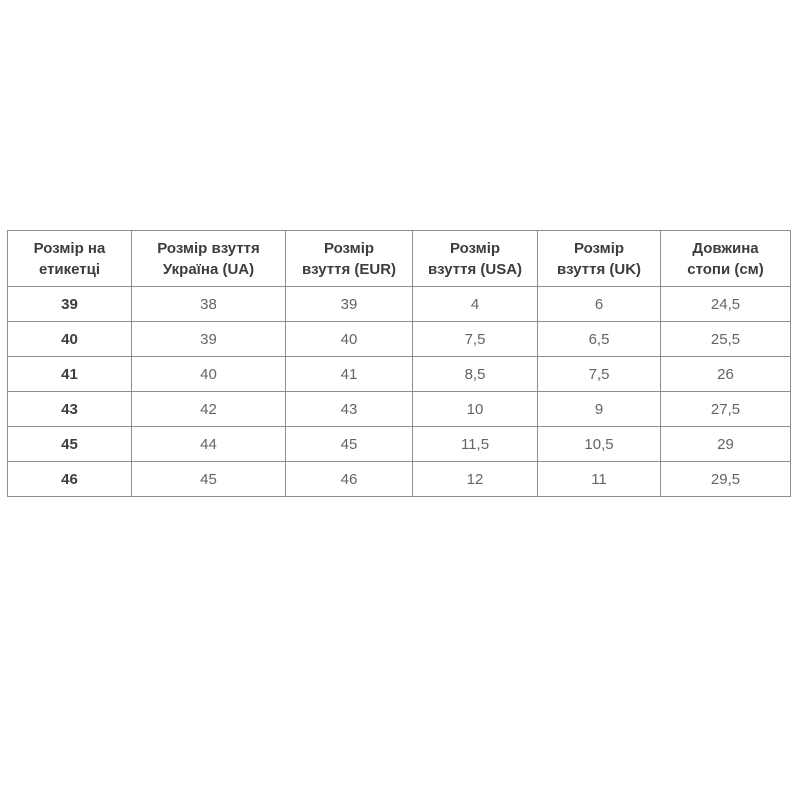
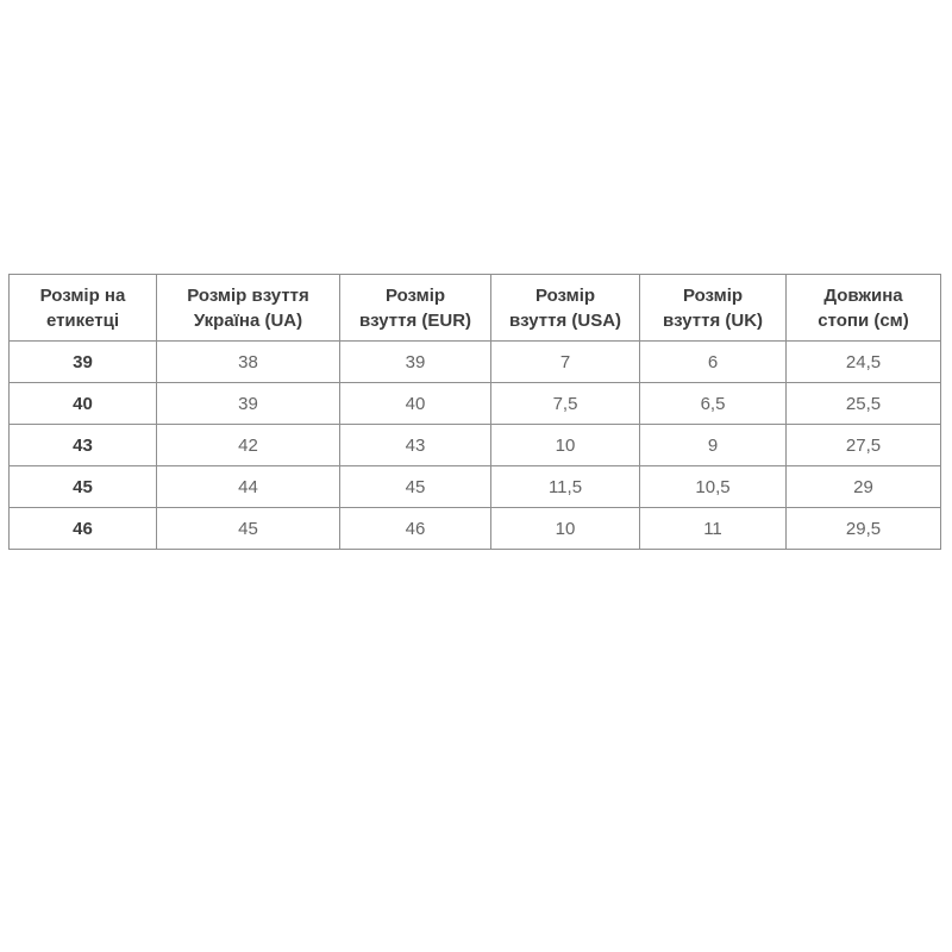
  Розмір на етикетці	Розмір взуття Україна (UA)	Розмір взуття (EUR)	Розмір взуття (USA)	Розмір взуття (UK)	Довжина стопи (см)
- 39	38	39	4	6	24,5
+ 39	38	39	7	6	24,5
  40	39	40	7,5	6,5	25,5
- 41	40	41	8,5	7,5	26
  43	42	43	10	9	27,5
  45	44	45	11,5	10,5	29
- 46	45	46	12	11	29,5
+ 46	45	46	10	11	29,5
